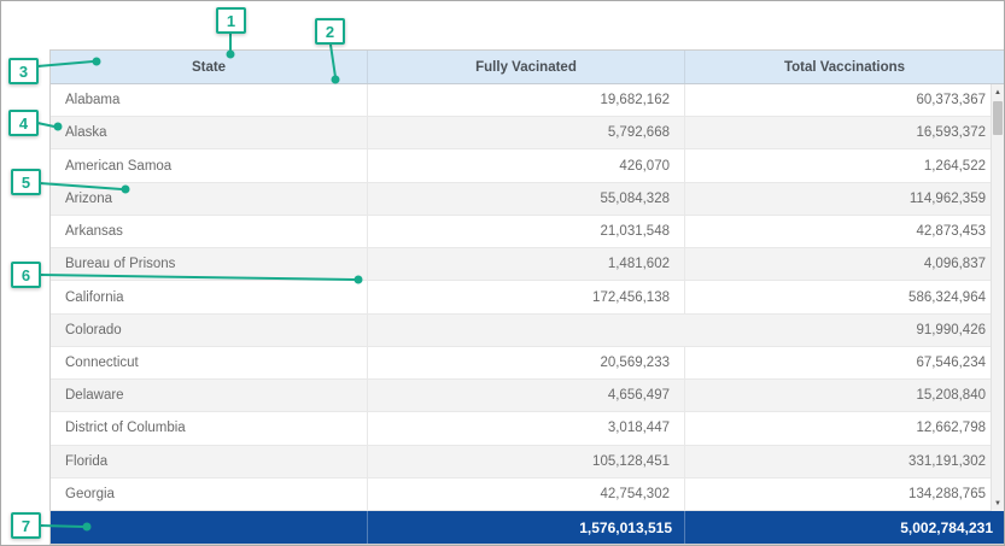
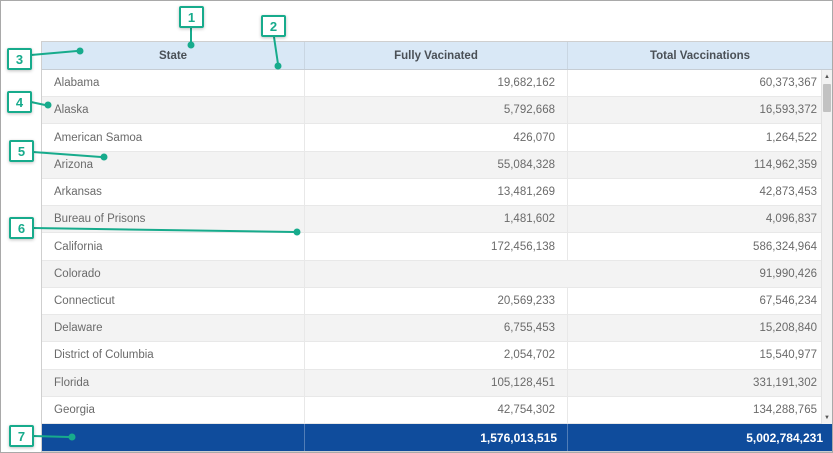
  State
  Fully Vacinated
  Total Vaccinations
  Alabama
  19,682,162
  60,373,367
  Alaska
  5,792,668
  16,593,372
  American Samoa
  426,070
  1,264,522
  Arizona
  55,084,328
  114,962,359
  Arkansas
- 21,031,548
+ 13,481,269
  42,873,453
  Bureau of Prisons
  1,481,602
  4,096,837
  California
  172,456,138
  586,324,964
  Colorado
  91,990,426
  Connecticut
  20,569,233
  67,546,234
  Delaware
- 4,656,497
+ 6,755,453
  15,208,840
  District of Columbia
- 3,018,447
+ 2,054,702
- 12,662,798
+ 15,540,977
  Florida
  105,128,451
  331,191,302
  Georgia
  42,754,302
  134,288,765
  1,576,013,515
  5,002,784,231
  1
  2
  3
  4
  5
  6
  7
